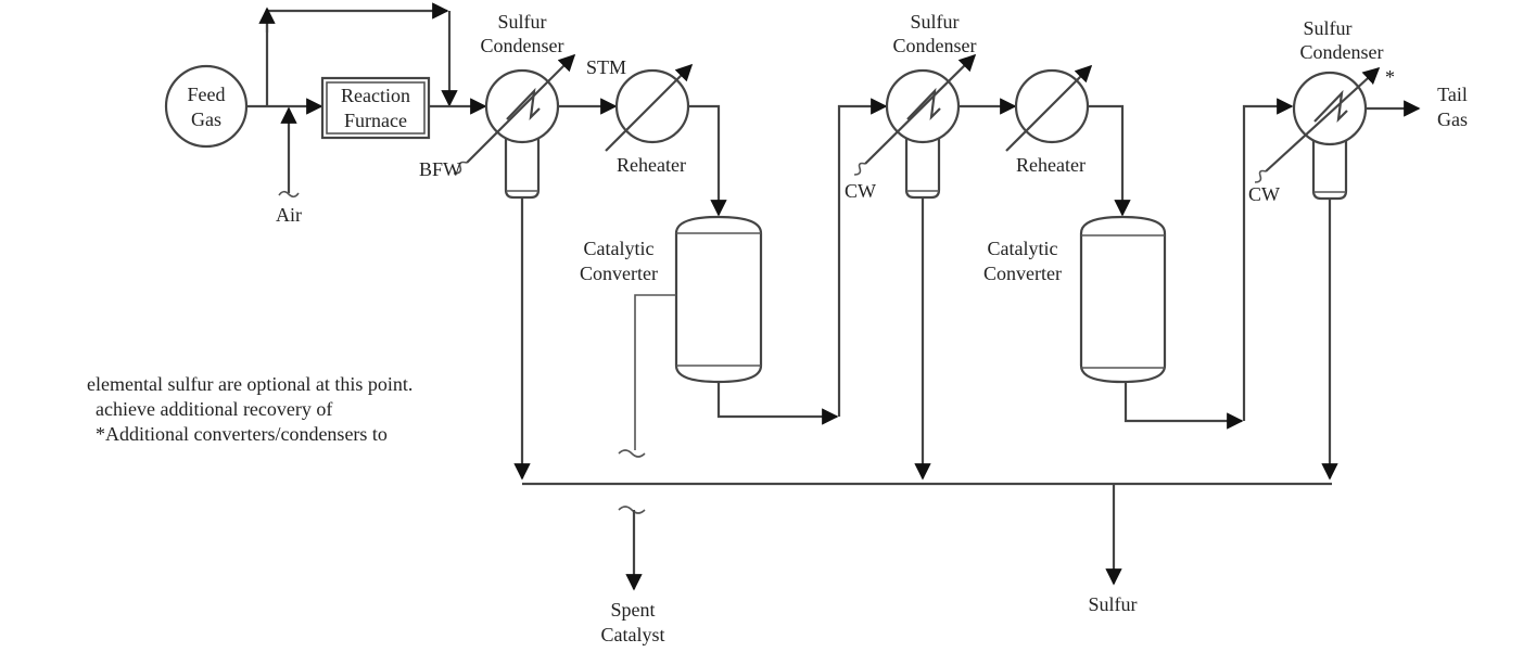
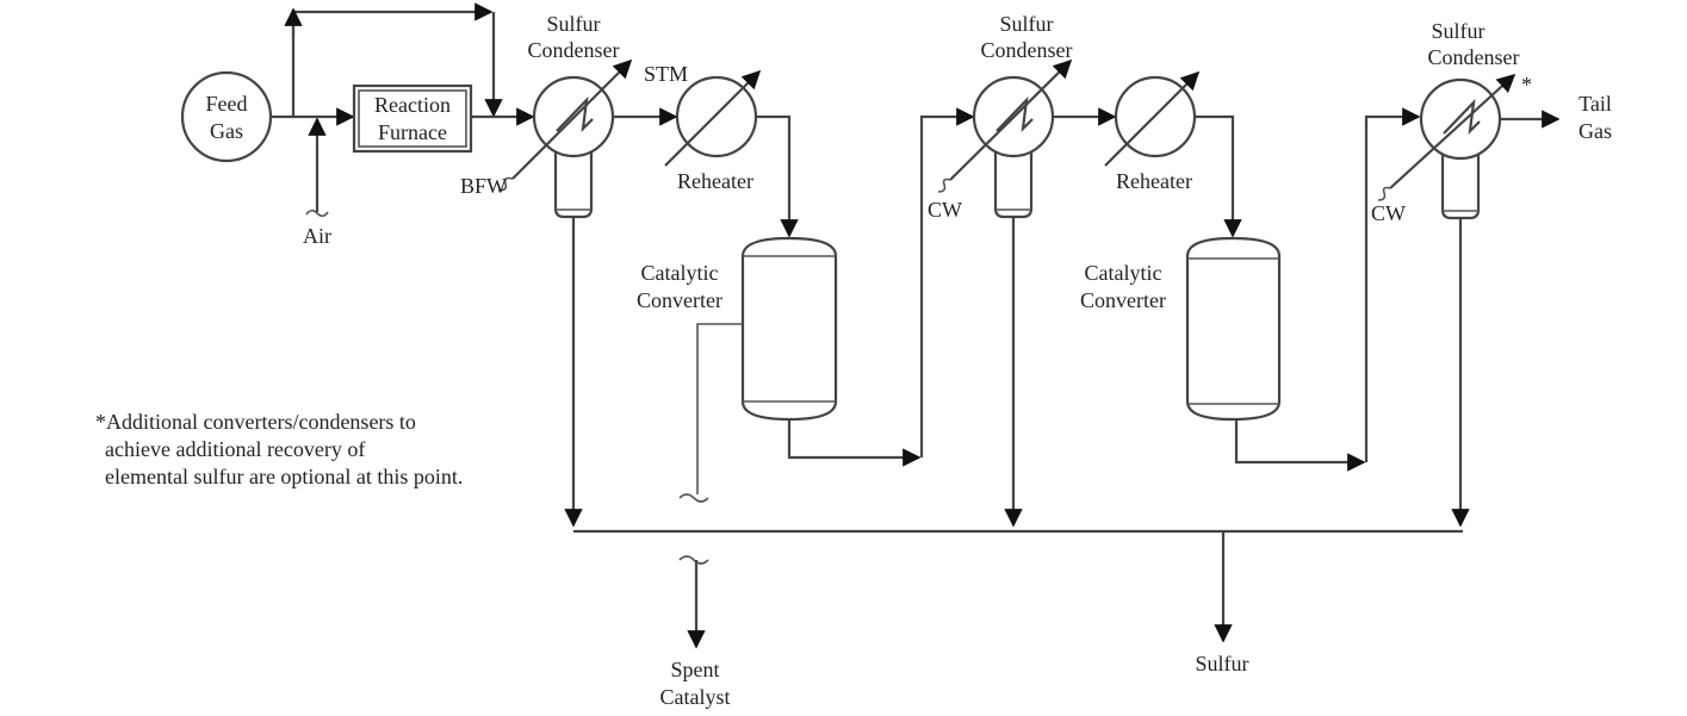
  Feed
  Gas
  Air
  Reaction
  Furnace
  Sulfur
  Condenser
  BFW
  STM
  Reheater
  Catalytic
  Converter
  Sulfur
  Condenser
  CW
  Reheater
  Catalytic
  Converter
  Sulfur
  Condenser
  CW
  *
  Tail
  Gas
  Sulfur
  Spent
  Catalyst
- elemental sulfur are optional at this point.
+ *Additional converters/condensers to
  achieve additional recovery of
- *Additional converters/condensers to
+ elemental sulfur are optional at this point.
